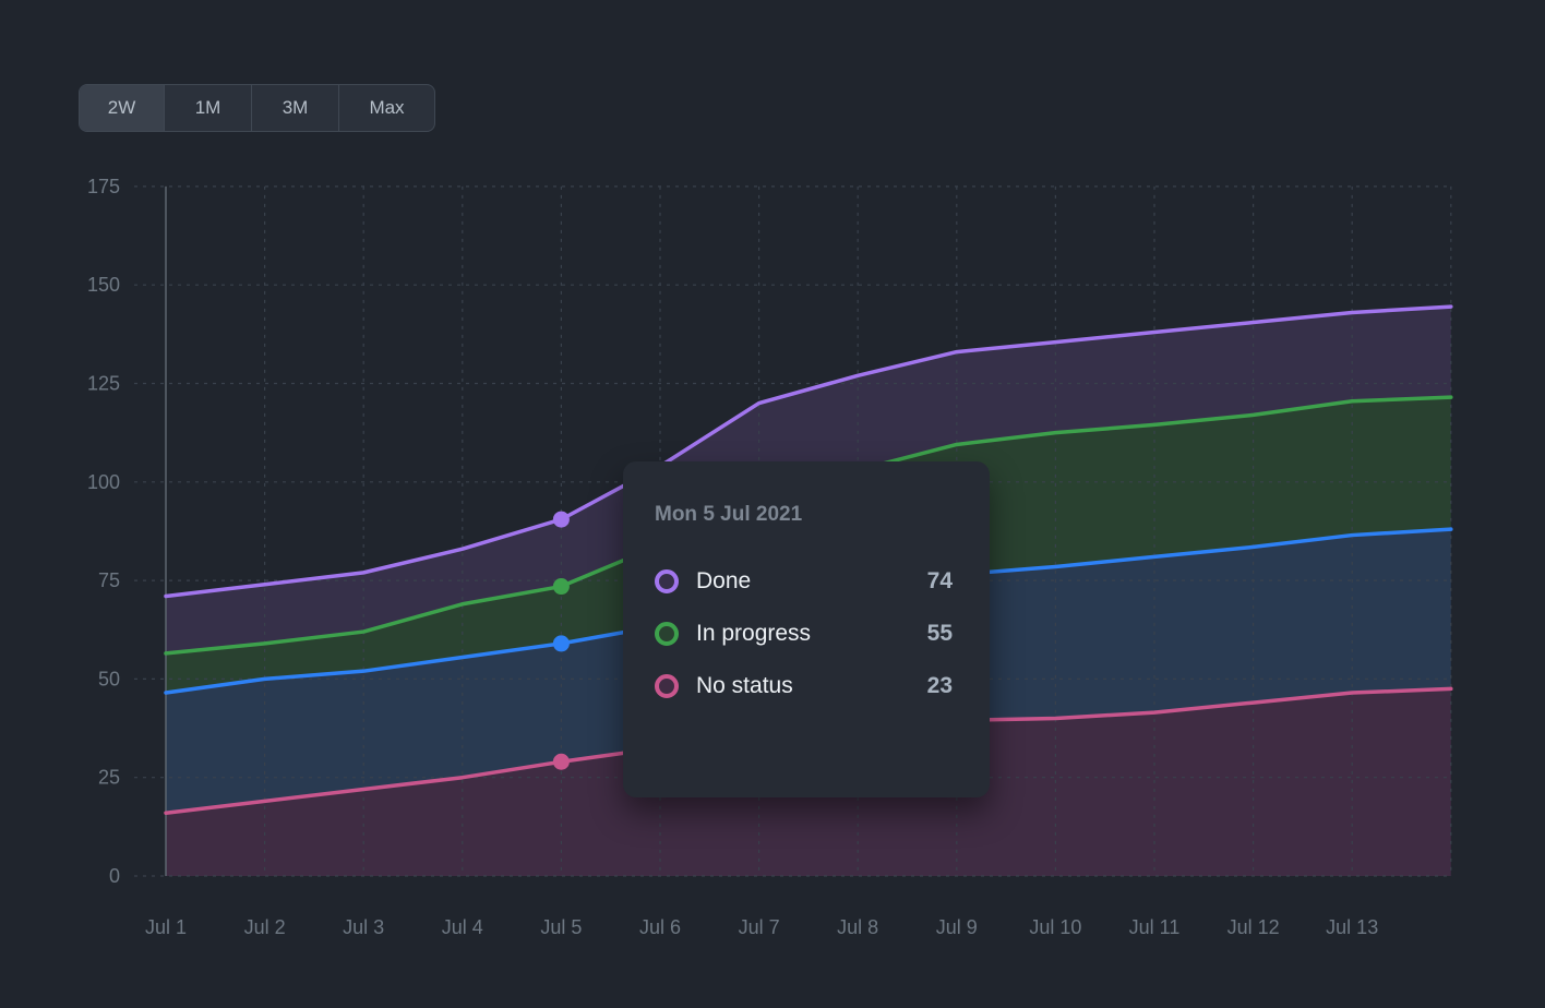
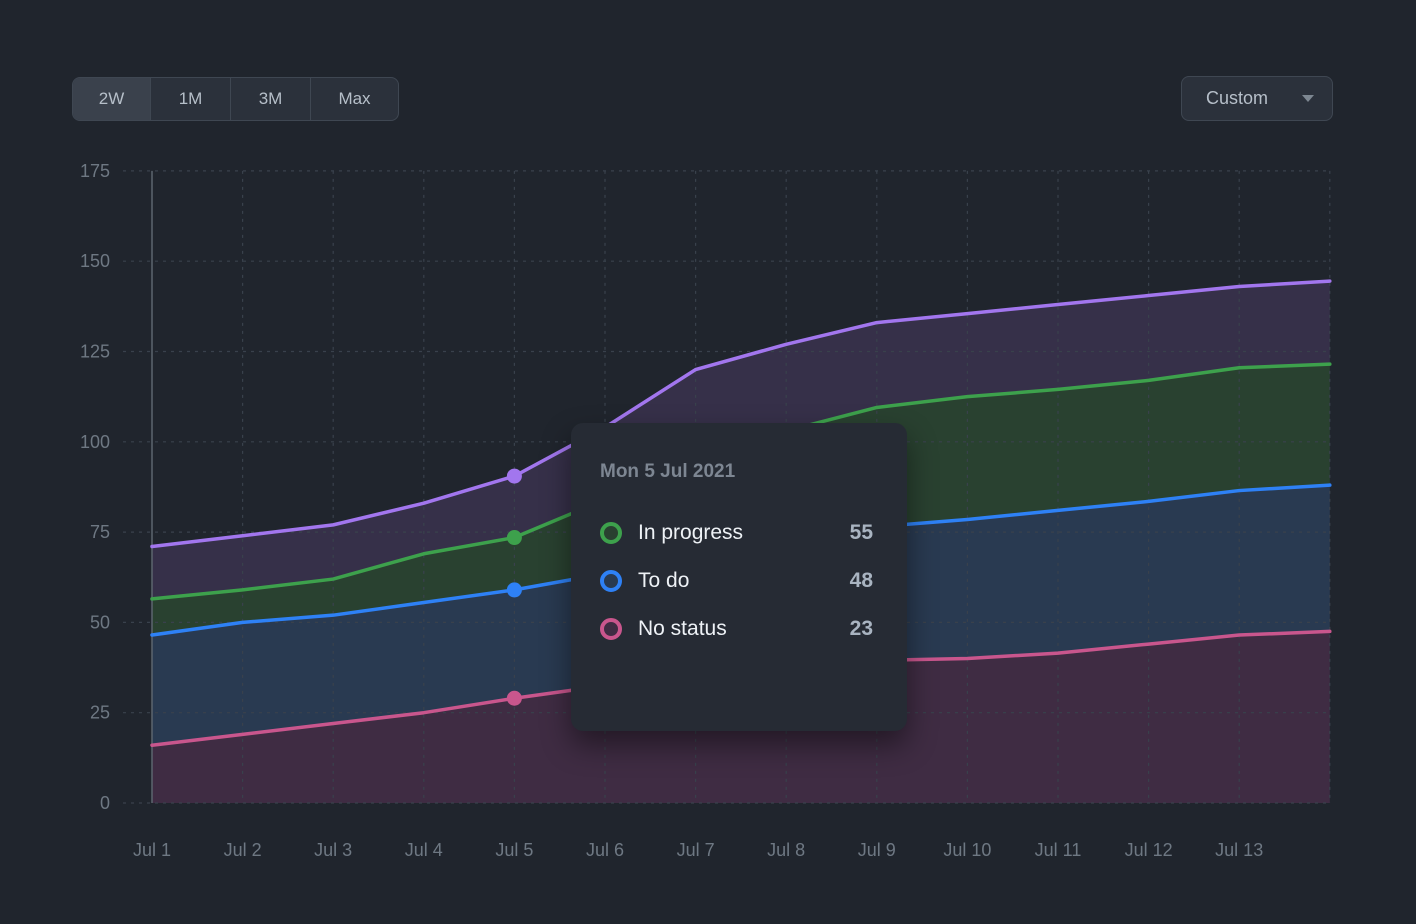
  2W
  1M
  3M
  Max
+ Custom
  0
  25
  50
  75
  100
  125
  150
  175
  Jul 1
  Jul 2
  Jul 3
  Jul 4
  Jul 5
  Jul 6
  Jul 7
  Jul 8
  Jul 9
  Jul 10
  Jul 11
  Jul 12
  Jul 13
  Mon 5 Jul 2021
- Done
- 74
  In progress
  55
+ To do
+ 48
  No status
  23
